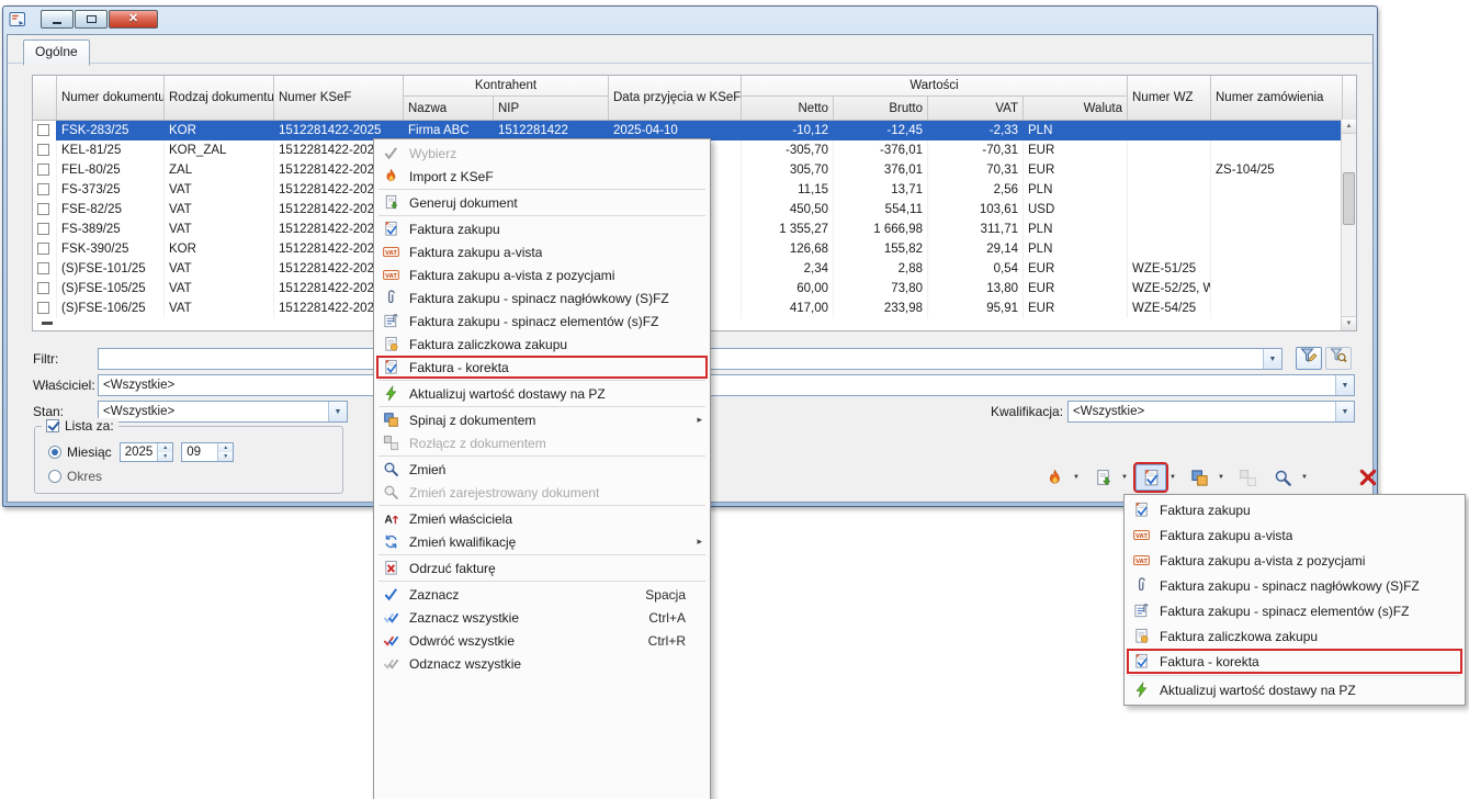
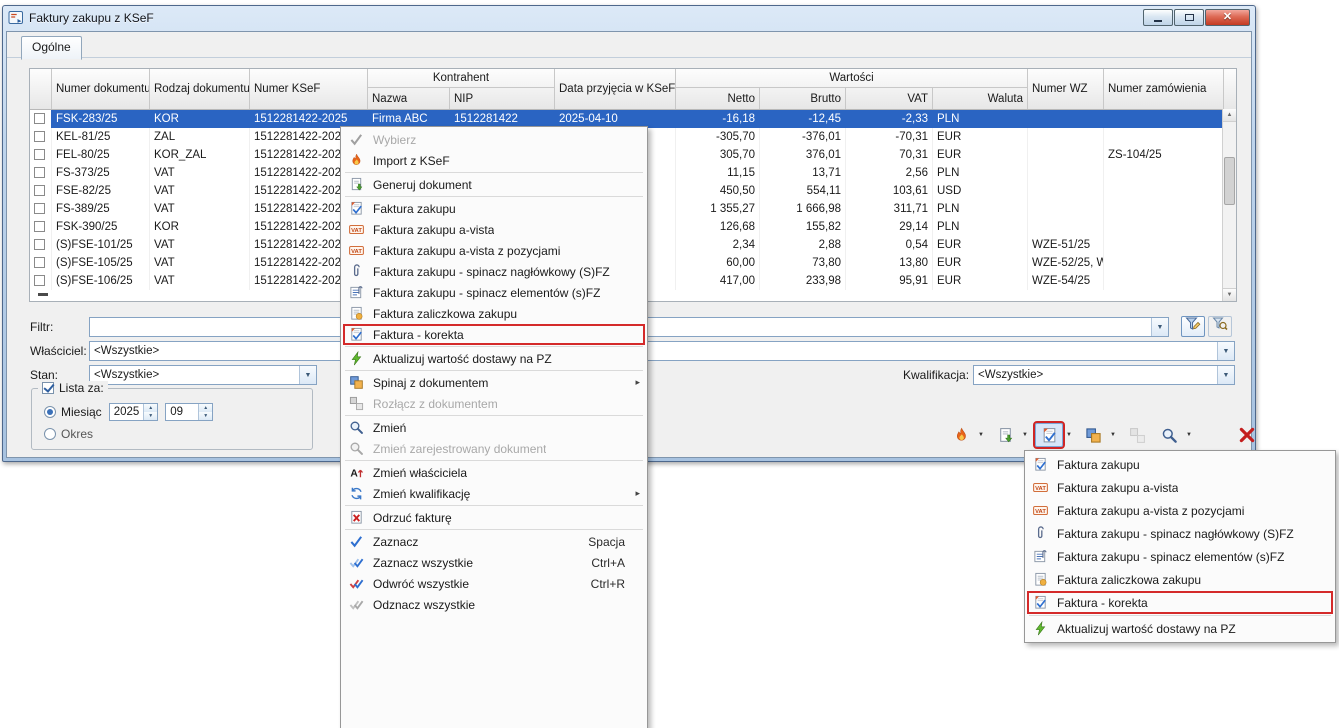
+ Faktury zakupu z KSeF
  ✕
  Ogólne
  Numer dokumentu
  Rodzaj dokumentu
  Numer KSeF
  Kontrahent
  Nazwa
  NIP
  Data przyjęcia w KSeF
  Wartości
  Netto
  Brutto
  VAT
  Waluta
  Numer WZ
  Numer zamówienia
  FSK-283/25
  KOR
  1512281422-2025
  Firma ABC
  1512281422
  2025-04-10
- -10,12
+ -16,18
  -12,45
  -2,33
  PLN
  KEL-81/25
- KOR_ZAL
+ ZAL
  1512281422-202
  -305,70
  -376,01
  -70,31
  EUR
  FEL-80/25
- ZAL
+ KOR_ZAL
  1512281422-202
  305,70
  376,01
  70,31
  EUR
  ZS-104/25
  FS-373/25
  VAT
  1512281422-202
  11,15
  13,71
  2,56
  PLN
  FSE-82/25
  VAT
  1512281422-202
  450,50
  554,11
  103,61
  USD
  FS-389/25
  VAT
  1512281422-202
  1 355,27
  1 666,98
  311,71
  PLN
  FSK-390/25
  KOR
  1512281422-202
  126,68
  155,82
  29,14
  PLN
  (S)FSE-101/25
  VAT
  1512281422-202
  2,34
  2,88
  0,54
  EUR
  WZE-51/25
  (S)FSE-105/25
  VAT
  1512281422-202
  60,00
  73,80
  13,80
  EUR
  WZE-52/25, W
  (S)FSE-106/25
  VAT
  1512281422-202
  417,00
  233,98
  95,91
  EUR
  WZE-54/25
  Filtr:
  Właściciel:
  <Wszystkie>
  Stan:
  <Wszystkie>
  Kwalifikacja:
  <Wszystkie>
  Lista za:
  Miesiąc
  2025
  09
  Okres
  Wybierz
  Import z KSeF
  Generuj dokument
  Faktura zakupu
  Faktura zakupu a-vista
  Faktura zakupu a-vista z pozycjami
  Faktura zakupu - spinacz nagłówkowy (S)FZ
  Faktura zakupu - spinacz elementów (s)FZ
  Faktura zaliczkowa zakupu
  Faktura - korekta
  Aktualizuj wartość dostawy na PZ
  Spinaj z dokumentem
  ▸
  Rozłącz z dokumentem
  Zmień
  Zmień zarejestrowany dokument
  A
  Zmień właściciela
  Zmień kwalifikację
  ▸
  Odrzuć fakturę
  Zaznacz
  Spacja
  Zaznacz wszystkie
  Ctrl+A
  Odwróć wszystkie
  Ctrl+R
  Odznacz wszystkie
  Faktura zakupu
  Faktura zakupu a-vista
  Faktura zakupu a-vista z pozycjami
  Faktura zakupu - spinacz nagłówkowy (S)FZ
  Faktura zakupu - spinacz elementów (s)FZ
  Faktura zaliczkowa zakupu
  Faktura - korekta
  Aktualizuj wartość dostawy na PZ
